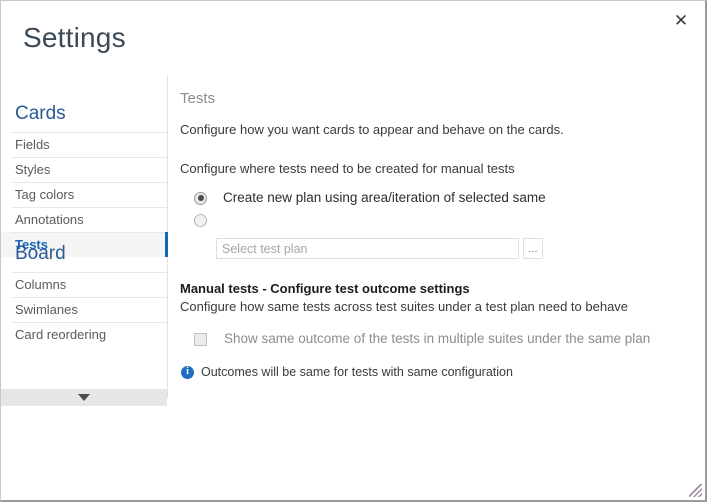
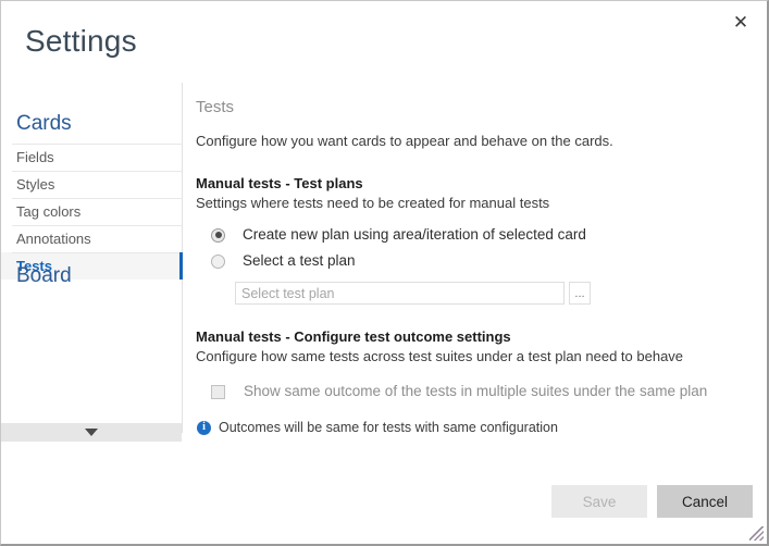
  Settings
  ✕
  Cards
  Fields
  Styles
  Tag colors
  Annotations
  Tests
  Board
- Columns
- Swimlanes
- Card reordering
  Tests
  Configure how you want cards to appear and behave on the cards.
+ Manual tests - Test plans
- Configure where tests need to be created for manual tests
+ Settings where tests need to be created for manual tests
- Create new plan using area/iteration of selected same
+ Create new plan using area/iteration of selected card
+ Select a test plan
  Select test plan
  ...
  Manual tests - Configure test outcome settings
  Configure how same tests across test suites under a test plan need to behave
  Show same outcome of the tests in multiple suites under the same plan
  i
  Outcomes will be same for tests with same configuration
+ Save
+ Cancel
